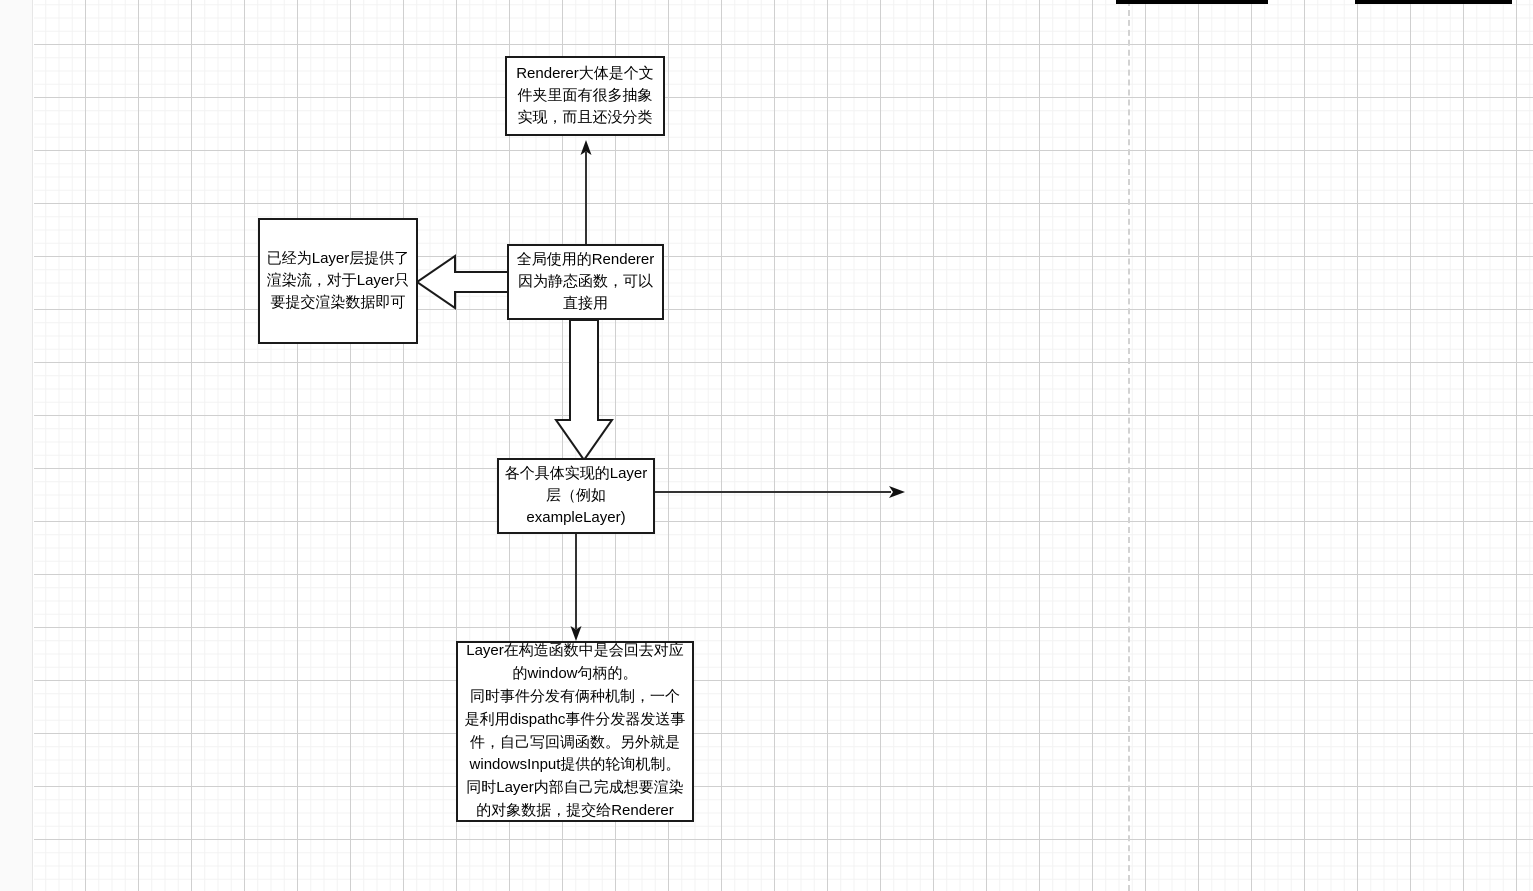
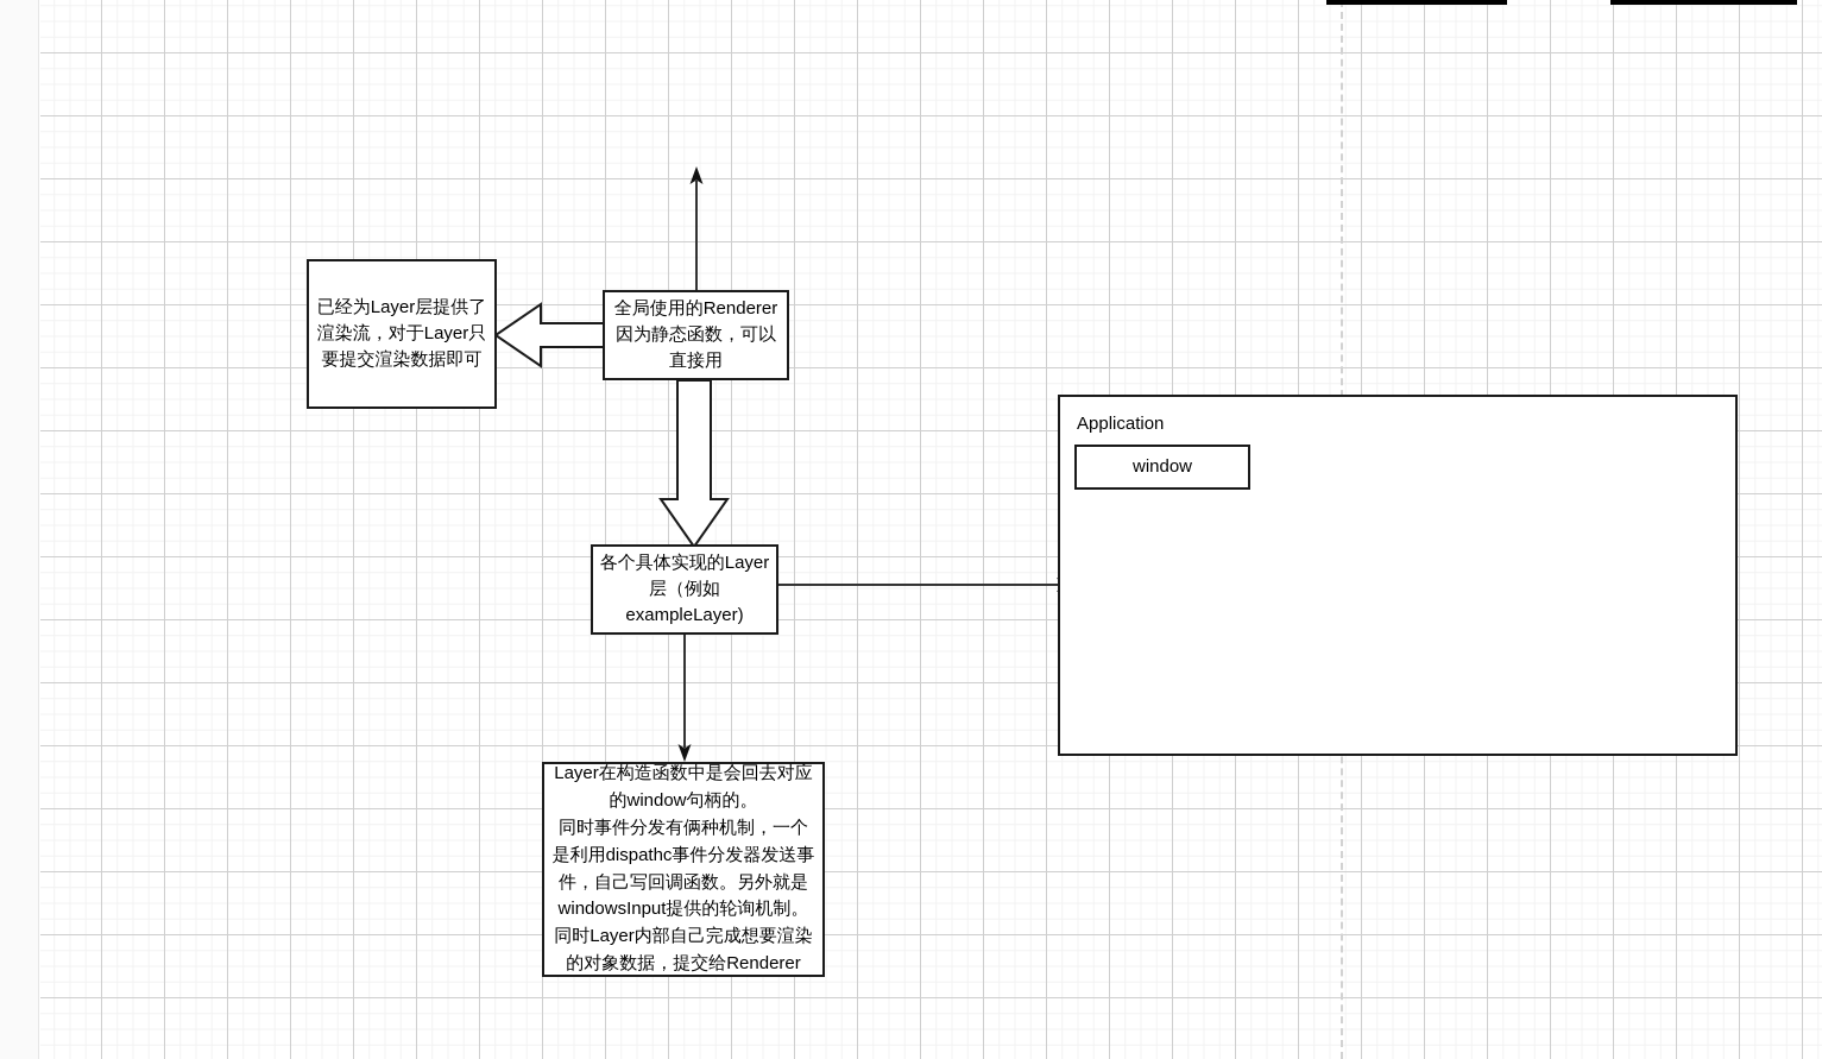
- Renderer大体是个文
- 件夹里面有很多抽象
- 实现，而且还没分类
  已经为Layer层提供了
  渲染流，对于Layer只
  要提交渲染数据即可
  全局使用的Renderer
  因为静态函数，可以
  直接用
  各个具体实现的Layer
  层（例如
  exampleLayer)
  Layer在构造函数中是会回去对应
  的window句柄的。
  同时事件分发有俩种机制，一个
  是利用dispathc事件分发器发送事
  件，自己写回调函数。另外就是
  windowsInput提供的轮询机制。
  同时Layer内部自己完成想要渲染
  的对象数据，提交给Renderer
+ Application
+ window
